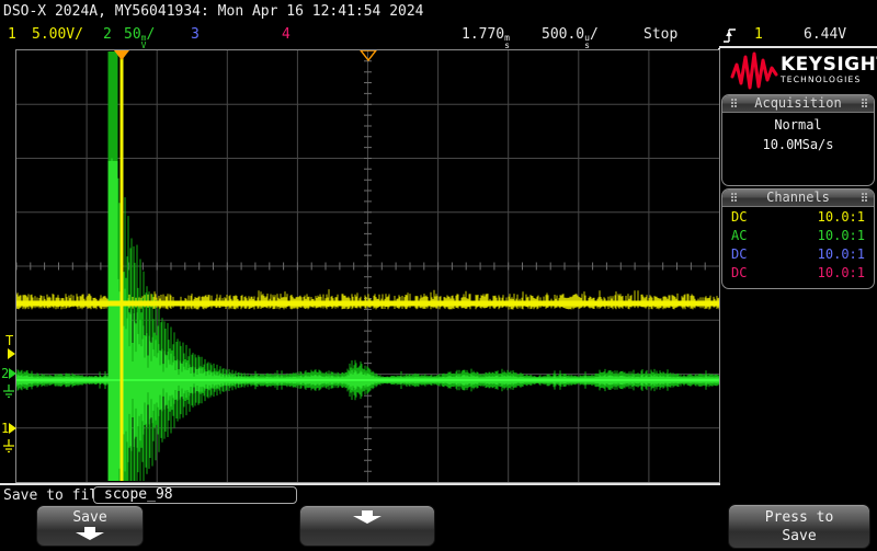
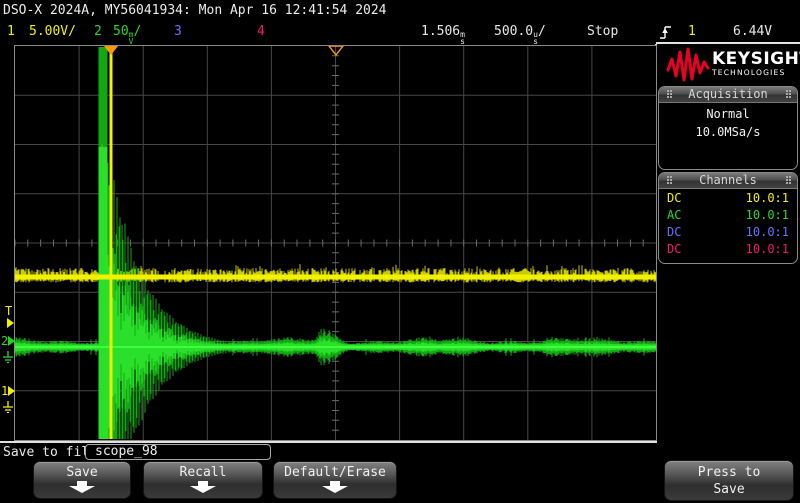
  DSO-X 2024A, MY56041934: Mon Apr 16 12:41:54 2024
  1
  5.00V/
  2
  50
  m
  V
  /
  3
  4
- 1.770
+ 1.506
  m
  s
  500.0
  u
  s
  /
  Stop
  1
  6.44V
  T
  2
  1
  KEYSIGH
  TECHNOLOGIES
  Acquisition
  Normal
  10.0MSa/s
  Channels
  DC
  10.0:1
  AC
  10.0:1
  DC
  10.0:1
  DC
  10.0:1
  Save to fi
  scope_98
  Save
+ Recall
+ Default/Erase
  Press to
  Save
